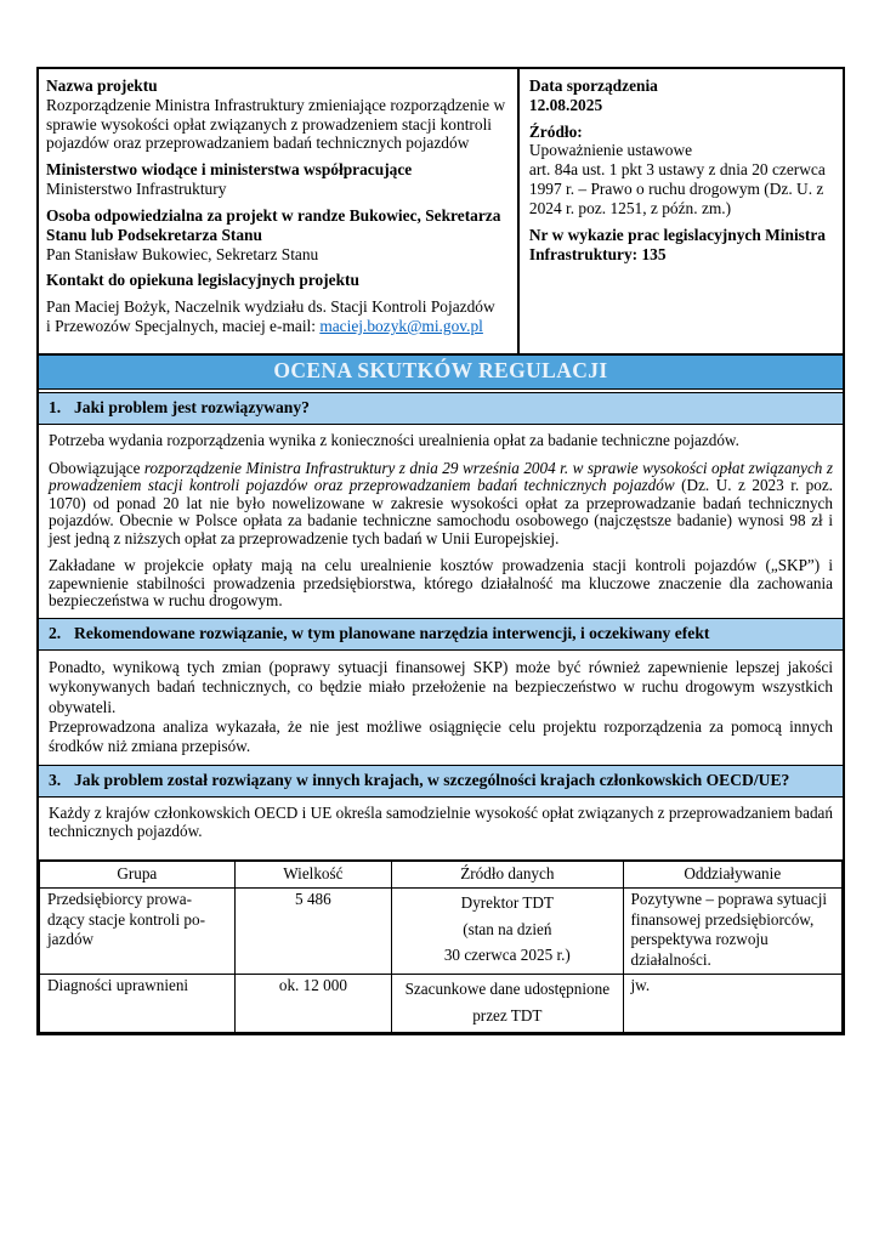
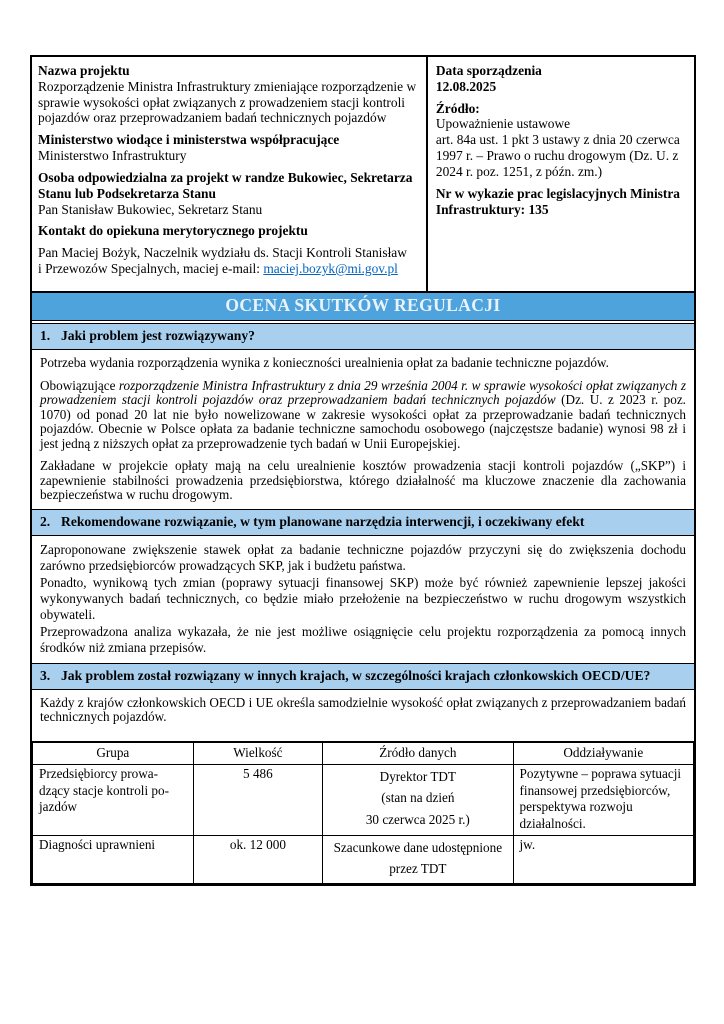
  Nazwa projektu
  Rozporządzenie Ministra Infrastruktury zmieniające rozporządzenie w sprawie wysokości opłat związanych z prowadzeniem stacji kontroli pojazdów oraz przeprowadzaniem badań technicznych pojazdów
  Ministerstwo wiodące i ministerstwa współpracujące
  Ministerstwo Infrastruktury
  Osoba odpowiedzialna za projekt w randze Bukowiec, Sekretarza Stanu lub Podsekretarza Stanu
  Pan Stanisław Bukowiec, Sekretarz Stanu
- Kontakt do opiekuna legislacyjnych projektu
+ Kontakt do opiekuna merytorycznego projektu
- Pan Maciej Bożyk, Naczelnik wydziału ds. Stacji Kontroli Pojazdów
+ Pan Maciej Bożyk, Naczelnik wydziału ds. Stacji Kontroli Stanisław
  i Przewozów Specjalnych, maciej e-mail: maciej.bozyk@mi.gov.pl
  Data sporządzenia
  12.08.2025
  Źródło:
  Upoważnienie ustawowe
  art. 84a ust. 1 pkt 3 ustawy z dnia 20 czerwca 1997 r. – Prawo o ruchu drogowym (Dz. U. z 2024 r. poz. 1251, z późn. zm.)
  Nr w wykazie prac legislacyjnych Ministra Infrastruktury: 135
  OCENA SKUTKÓW REGULACJI
  1.
  Jaki problem jest rozwiązywany?
  Potrzeba wydania rozporządzenia wynika z konieczności urealnienia opłat za badanie techniczne pojazdów.
  Obowiązujące rozporządzenie Ministra Infrastruktury z dnia 29 września 2004 r. w sprawie wysokości opłat związanych z prowadzeniem stacji kontroli pojazdów oraz przeprowadzaniem badań technicznych pojazdów (Dz. U. z 2023 r. poz. 1070) od ponad 20 lat nie było nowelizowane w zakresie wysokości opłat za przeprowadzanie badań technicznych pojazdów. Obecnie w Polsce opłata za badanie techniczne samochodu osobowego (najczęstsze badanie) wynosi 98 zł i jest jedną z niższych opłat za przeprowadzenie tych badań w Unii Europejskiej.
  Zakładane w projekcie opłaty mają na celu urealnienie kosztów prowadzenia stacji kontroli pojazdów („SKP”) i zapewnienie stabilności prowadzenia przedsiębiorstwa, którego działalność ma kluczowe znaczenie dla zachowania bezpieczeństwa w ruchu drogowym.
  2.
  Rekomendowane rozwiązanie, w tym planowane narzędzia interwencji, i oczekiwany efekt
+ Zaproponowane zwiększenie stawek opłat za badanie techniczne pojazdów przyczyni się do zwiększenia dochodu zarówno przedsiębiorców prowadzących SKP, jak i budżetu państwa.
  Ponadto, wynikową tych zmian (poprawy sytuacji finansowej SKP) może być również zapewnienie lepszej jakości wykonywanych badań technicznych, co będzie miało przełożenie na bezpieczeństwo w ruchu drogowym wszystkich obywateli.
  Przeprowadzona analiza wykazała, że nie jest możliwe osiągnięcie celu projektu rozporządzenia za pomocą innych środków niż zmiana przepisów.
  3.
  Jak problem został rozwiązany w innych krajach, w szczególności krajach członkowskich OECD/UE?
  Każdy z krajów członkowskich OECD i UE określa samodzielnie wysokość opłat związanych z przeprowadzaniem badań technicznych pojazdów.
  Grupa	Wielkość	Źródło danych	Oddziaływanie
  Przedsiębiorcy prowa- dzący stacje kontroli po- jazdów	5 486	Dyrektor TDT (stan na dzień 30 czerwca 2025 r.)	Pozytywne – poprawa sytuacji finansowej przedsiębiorców, perspektywa rozwoju działalności.
  Diagności uprawnieni	ok. 12 000	Szacunkowe dane udostępnione przez TDT	jw.
